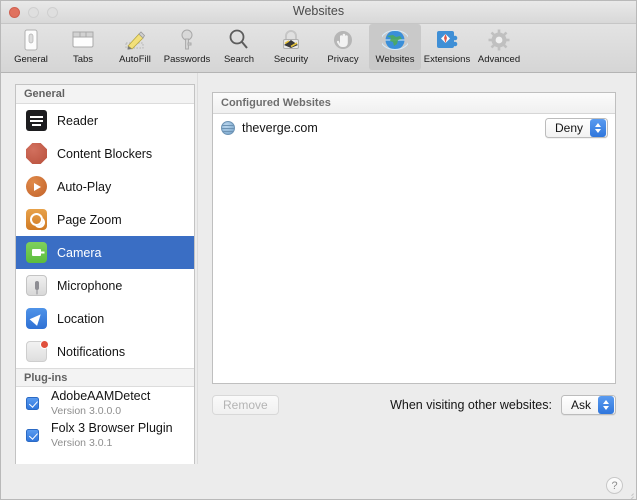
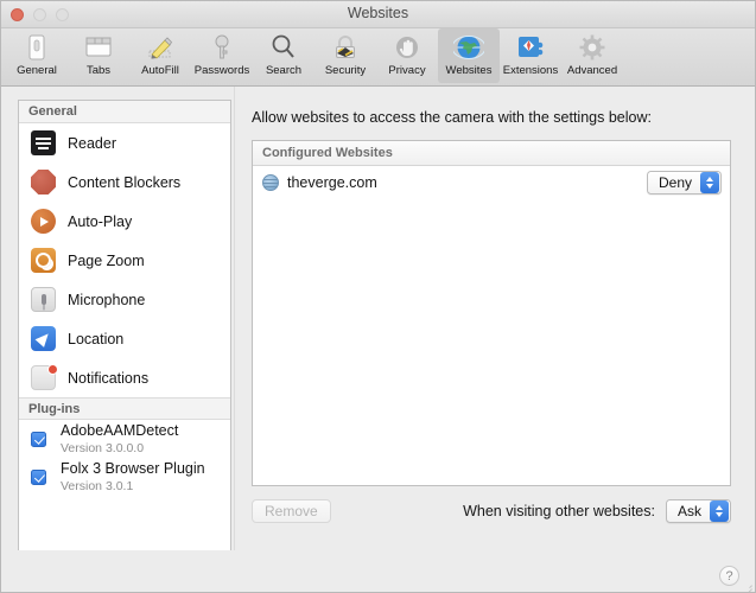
  Websites
  General
  Tabs
  AutoFill
  Passwords
  Search
  Security
  Privacy
  Websites
  Extensions
  Advanced
  General
  Reader
  Content Blockers
  Auto-Play
  Page Zoom
- Camera
  Microphone
  Location
  Notifications
  Plug-ins
  AdobeAAMDetect
  Version 3.0.0.0
  Folx 3 Browser Plugin
  Version 3.0.1
+ Allow websites to access the camera with the settings below:
  Configured Websites
  theverge.com
  Deny
  Remove
  When visiting other websites:
  Ask
  ?
